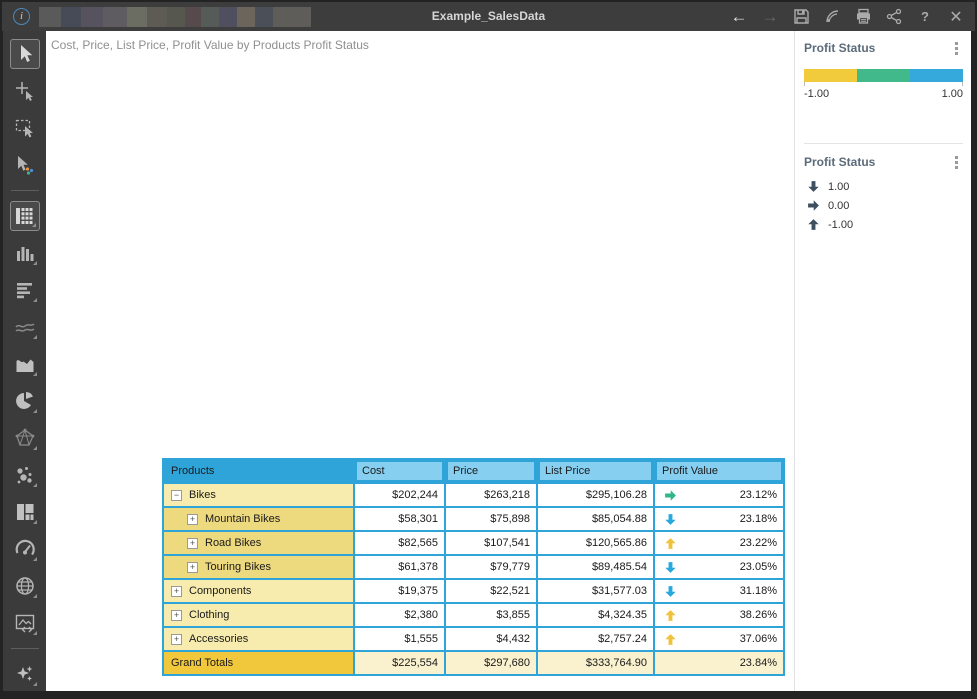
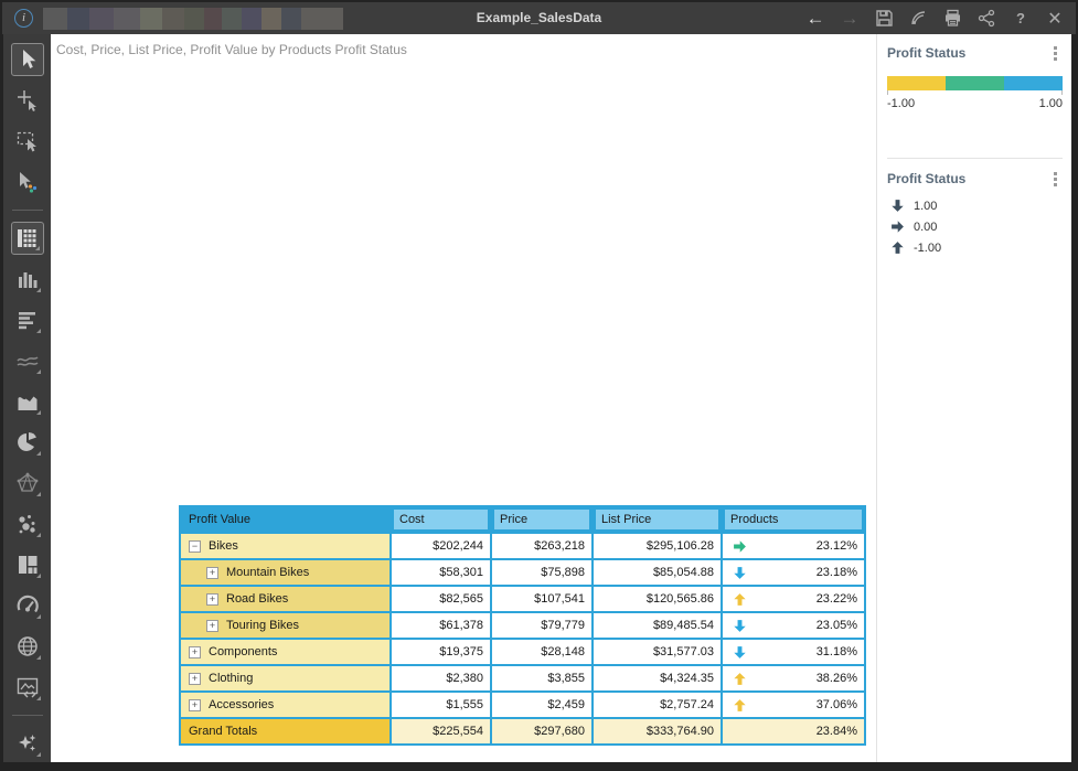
  i
  Example_SalesData
  ←
  →
  ?
  ✕
  Cost, Price, List Price, Profit Value by Products Profit Status
- Products
+ Profit Value
  Cost
  Price
  List Price
- Profit Value
+ Products
  −
  Bikes
  $202,244
  $263,218
  $295,106.28
  23.12%
  +
  Mountain Bikes
  $58,301
  $75,898
  $85,054.88
  23.18%
  +
  Road Bikes
  $82,565
  $107,541
  $120,565.86
  23.22%
  +
  Touring Bikes
  $61,378
  $79,779
  $89,485.54
  23.05%
  +
  Components
  $19,375
- $22,521
+ $28,148
  $31,577.03
  31.18%
  +
  Clothing
  $2,380
  $3,855
  $4,324.35
  38.26%
  +
  Accessories
  $1,555
- $4,432
+ $2,459
  $2,757.24
  37.06%
  Grand Totals
  $225,554
  $297,680
  $333,764.90
  23.84%
  Profit Status
  -1.00
  1.00
  Profit Status
  1.00
  0.00
  -1.00
